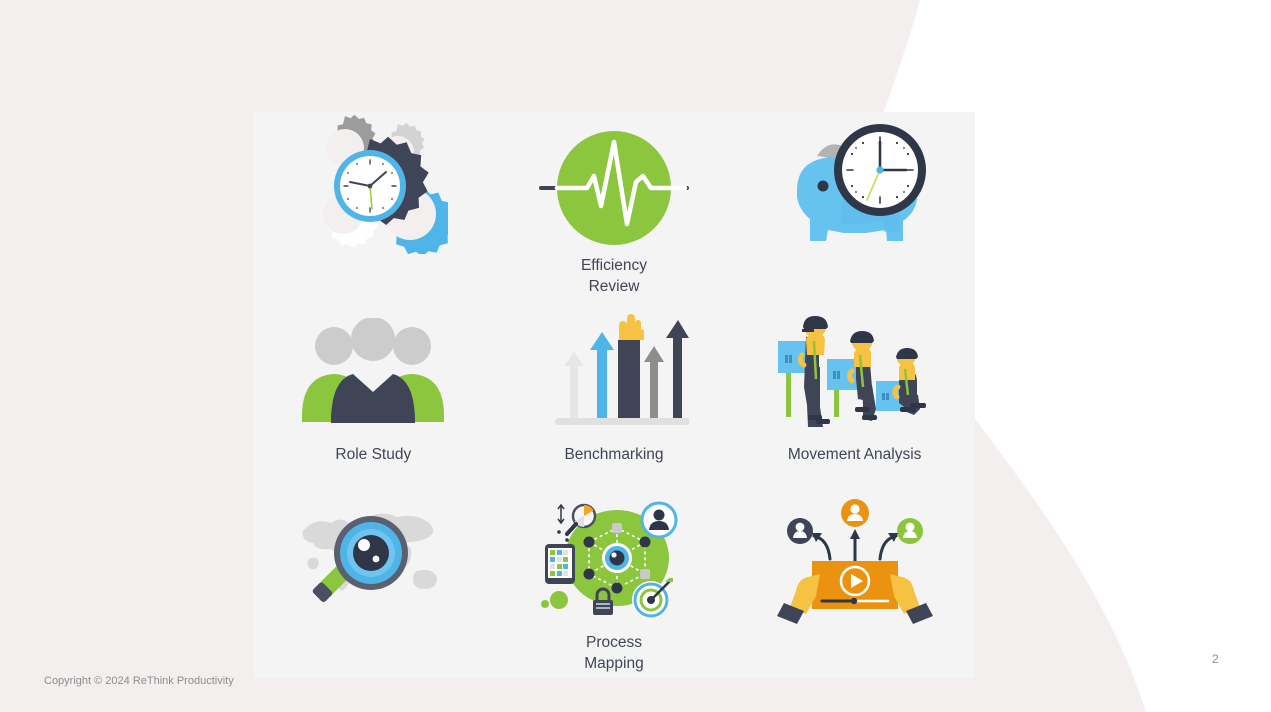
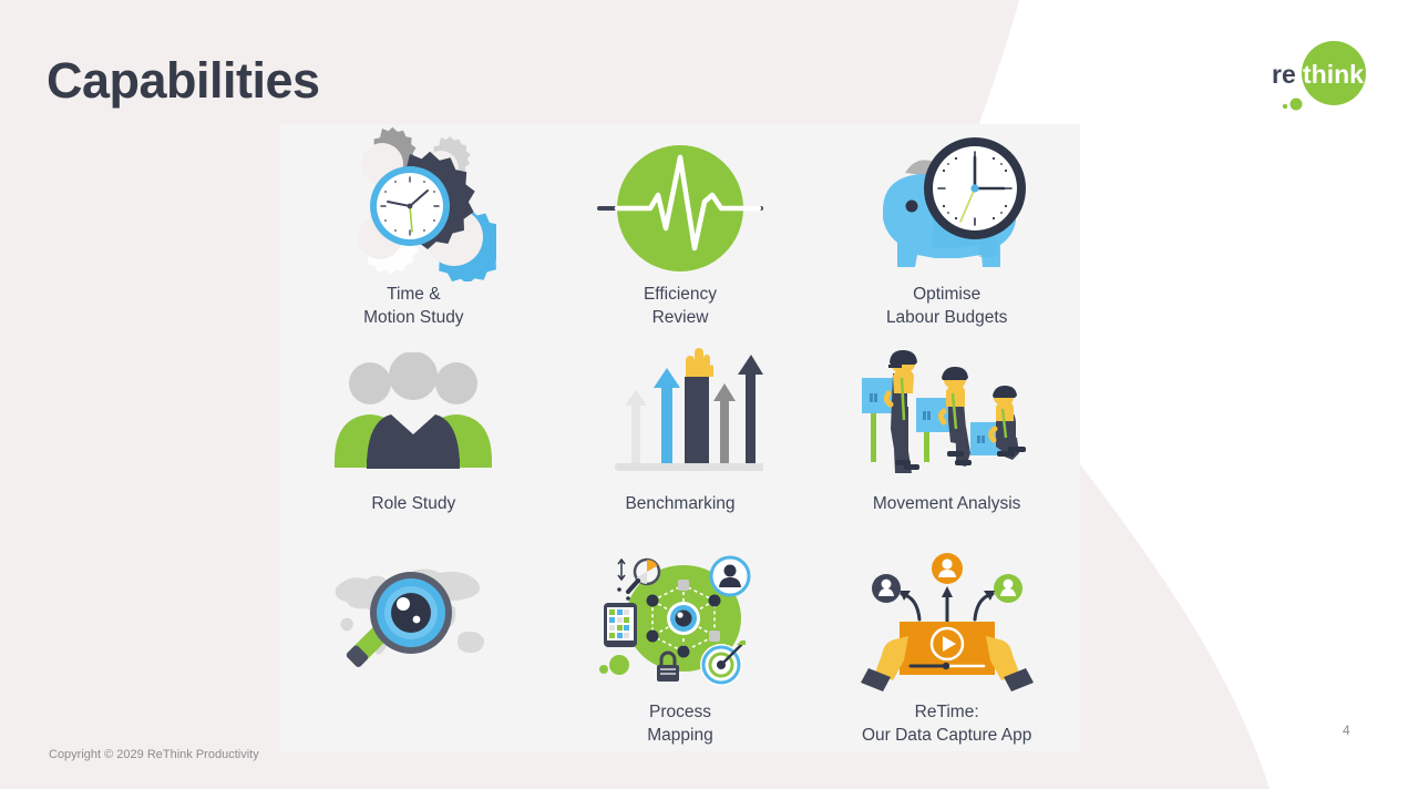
+ Capabilities
+ re
+ think
+ Time &
+ Motion Study
  Efficiency
  Review
+ Optimise
+ Labour Budgets
  Role Study
  Benchmarking
  Movement Analysis
  Process
  Mapping
+ ReTime:
+ Our Data Capture App
- Copyright © 2024 ReThink Productivity
+ Copyright © 2029 ReThink Productivity
- 2
+ 4
